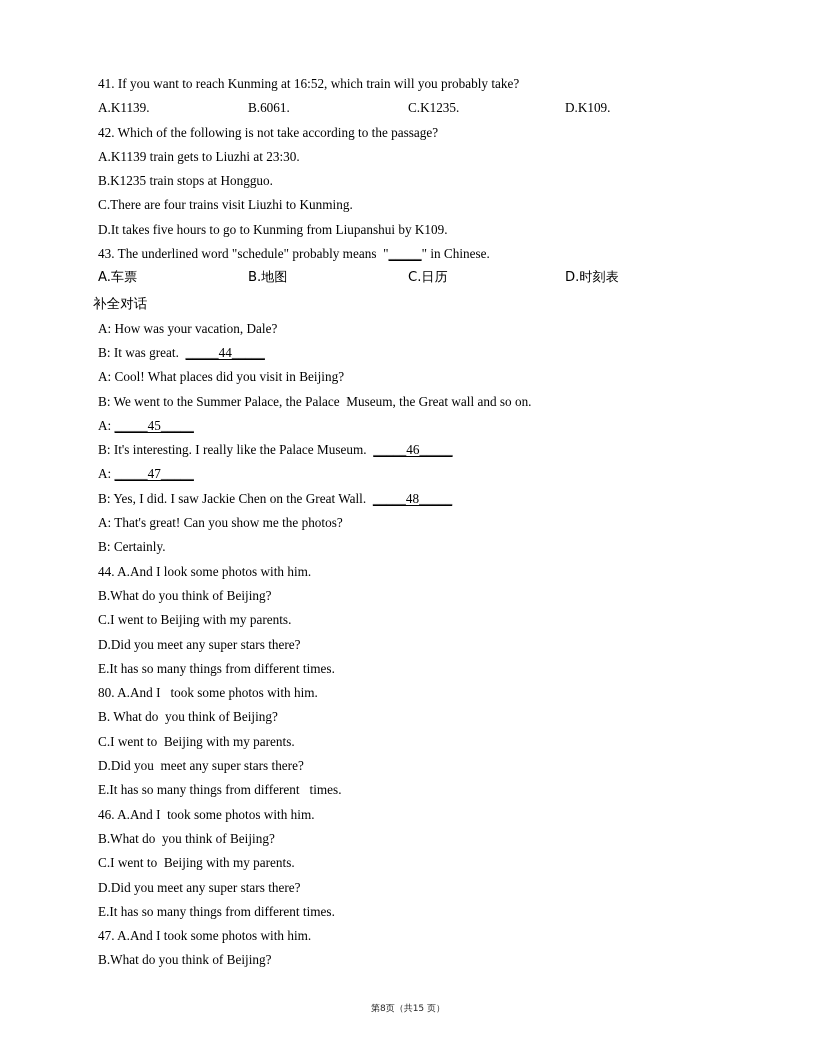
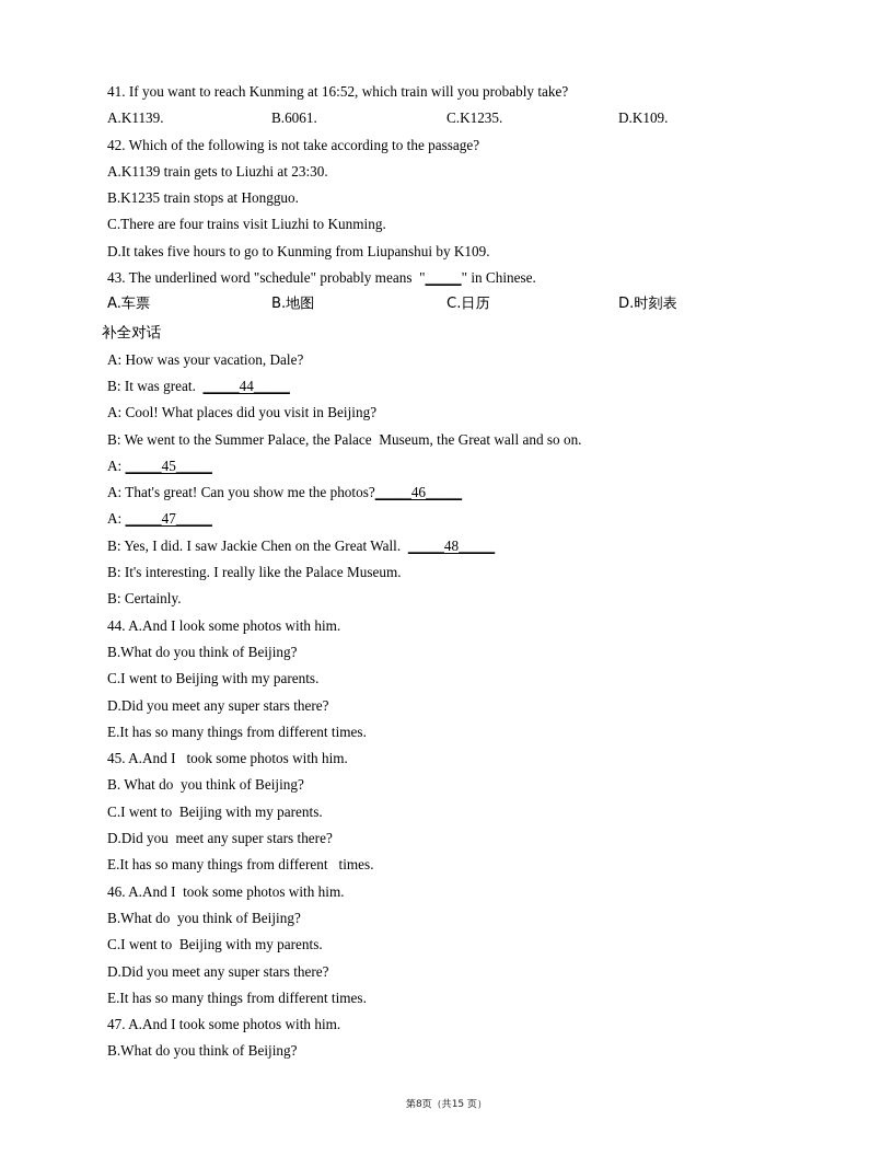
  41. If you want to reach Kunming at 16:52, which train will you probably take?
  A.K1139.
  B.6061.
  C.K1235.
  D.K109.
  42. Which of the following is not take according to the passage?
  A.K1139 train gets to Liuzhi at 23:30.
  B.K1235 train stops at Hongguo.
  C.There are four trains visit Liuzhi to Kunming.
  D.It takes five hours to go to Kunming from Liupanshui by K109.
  43. The underlined word "schedule" probably means "_____" in Chinese.
  A.车票
  B.地图
  C.日历
  D.时刻表
  补全对话
  A: How was your vacation, Dale?
  B: It was great. _____44_____
  A: Cool! What places did you visit in Beijing?
  B: We went to the Summer Palace, the Palace Museum, the Great wall and so on.
  A: _____45_____
- B: It's interesting. I really like the Palace Museum. _____46_____
+ A: That's great! Can you show me the photos?_____46_____
  A: _____47_____
  B: Yes, I did. I saw Jackie Chen on the Great Wall. _____48_____
- A: That's great! Can you show me the photos?
+ B: It's interesting. I really like the Palace Museum.
  B: Certainly.
  44. A.And I look some photos with him.
  B.What do you think of Beijing?
  C.I went to Beijing with my parents.
  D.Did you meet any super stars there?
  E.It has so many things from different times.
- 80. A.And I took some photos with him.
+ 45. A.And I took some photos with him.
  B. What do you think of Beijing?
  C.I went to Beijing with my parents.
  D.Did you meet any super stars there?
  E.It has so many things from different times.
  46. A.And I took some photos with him.
  B.What do you think of Beijing?
  C.I went to Beijing with my parents.
  D.Did you meet any super stars there?
  E.It has so many things from different times.
  47. A.And I took some photos with him.
  B.What do you think of Beijing?
  第8页（共15 页）
